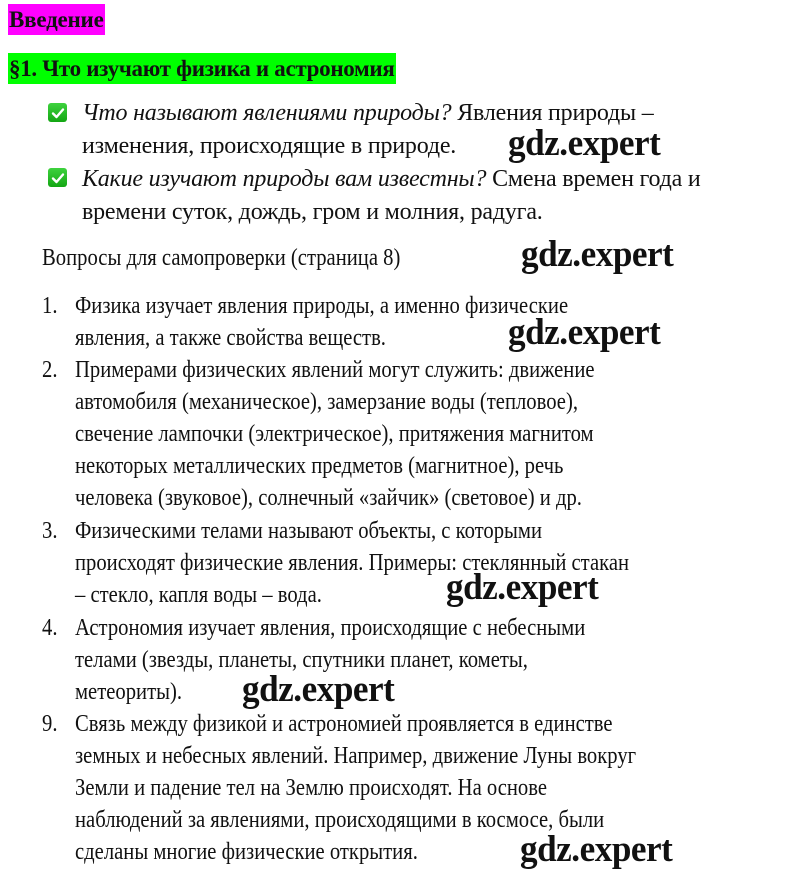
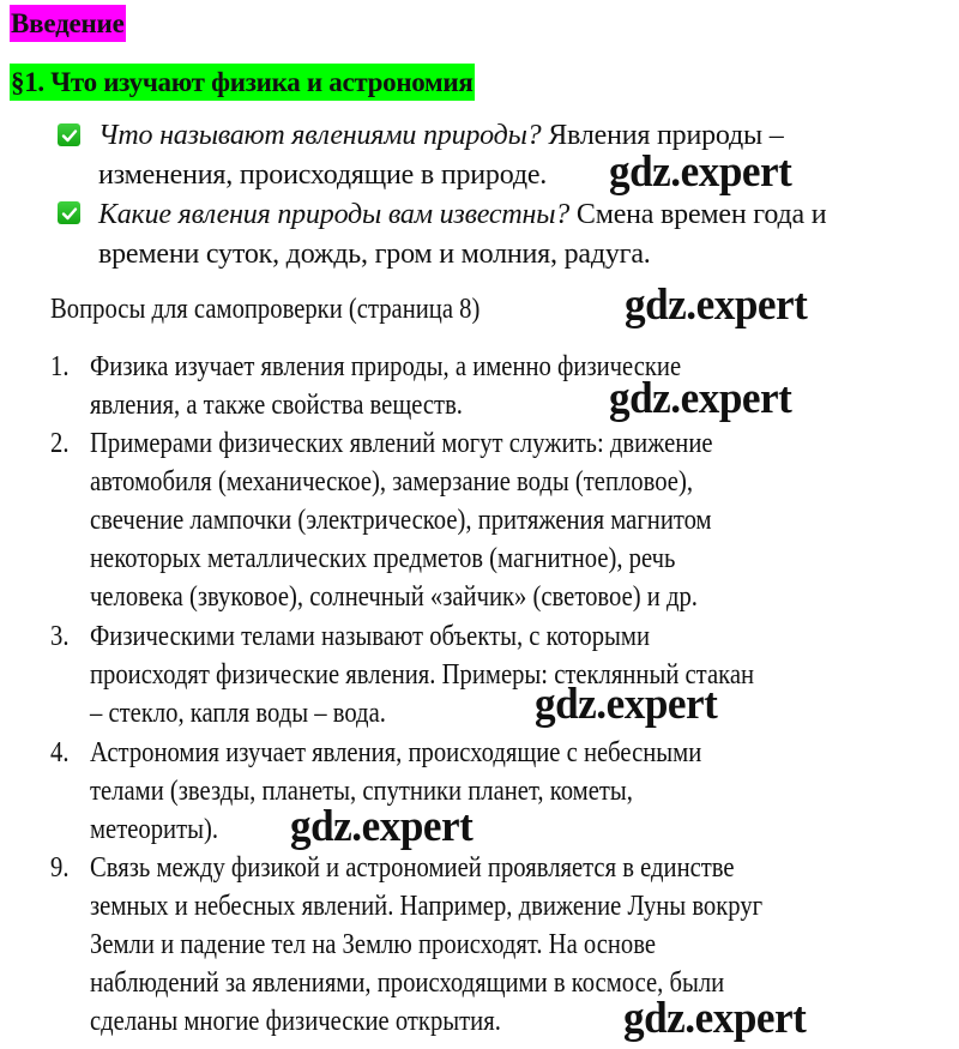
  Введение
  §1. Что изучают физика и астрономия
  Что называют явлениями природы? Явления природы –
  изменения, происходящие в природе.
  gdz.expert
- Какие изучают природы вам известны? Смена времен года и
+ Какие явления природы вам известны? Смена времен года и
  времени суток, дождь, гром и молния, радуга.
  Вопросы для самопроверки (страница 8)
  gdz.expert
  1.
  Физика изучает явления природы, а именно физические
  явления, а также свойства веществ.
  gdz.expert
  2.
  Примерами физических явлений могут служить: движение
  автомобиля (механическое), замерзание воды (тепловое),
  свечение лампочки (электрическое), притяжения магнитом
  некоторых металлических предметов (магнитное), речь
  человека (звуковое), солнечный «зайчик» (световое) и др.
  3.
  Физическими телами называют объекты, с которыми
  происходят физические явления. Примеры: стеклянный стакан
  – стекло, капля воды – вода.
  gdz.expert
  4.
  Астрономия изучает явления, происходящие с небесными
  телами (звезды, планеты, спутники планет, кометы,
  метеориты).
  gdz.expert
  9.
  Связь между физикой и астрономией проявляется в единстве
  земных и небесных явлений. Например, движение Луны вокруг
  Земли и падение тел на Землю происходят. На основе
  наблюдений за явлениями, происходящими в космосе, были
  сделаны многие физические открытия.
  gdz.expert
